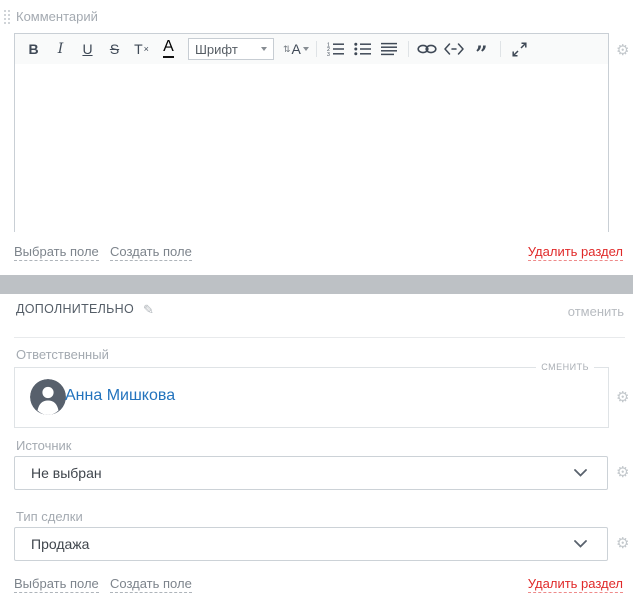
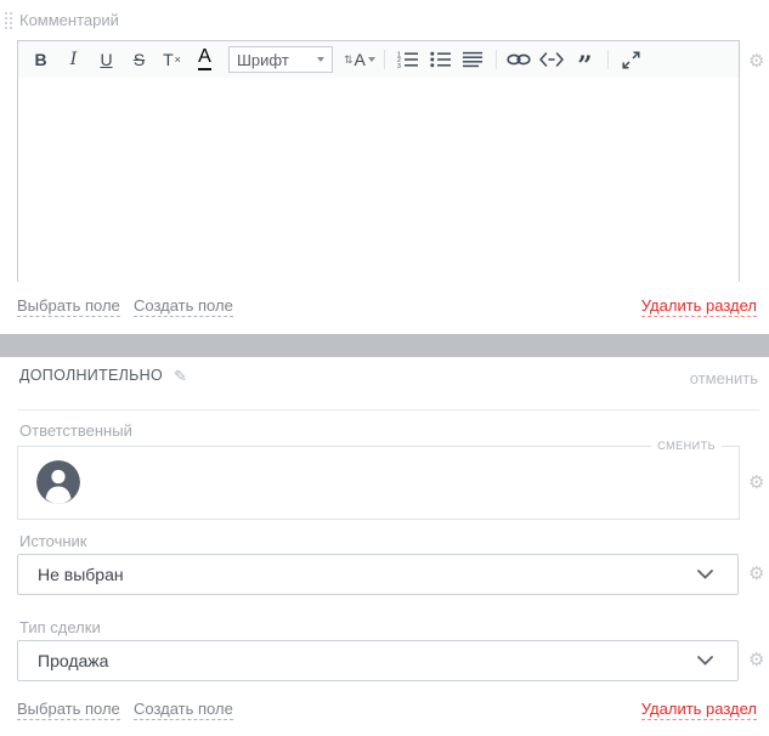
  Комментарий
  B
  I
  U
  S
  T
  ×
  A
  Шрифт
  ⇅
  A
  ”
  ⚙
  Выбрать поле
  Создать поле
  Удалить раздел
  ДОПОЛНИТЕЛЬНО
  ✎
  отменить
  Ответственный
  СМЕНИТЬ
- Анна Мишкова
  ⚙
  Источник
  Не выбран
  ⚙
  Тип сделки
  Продажа
  ⚙
  Выбрать поле
  Создать поле
  Удалить раздел
